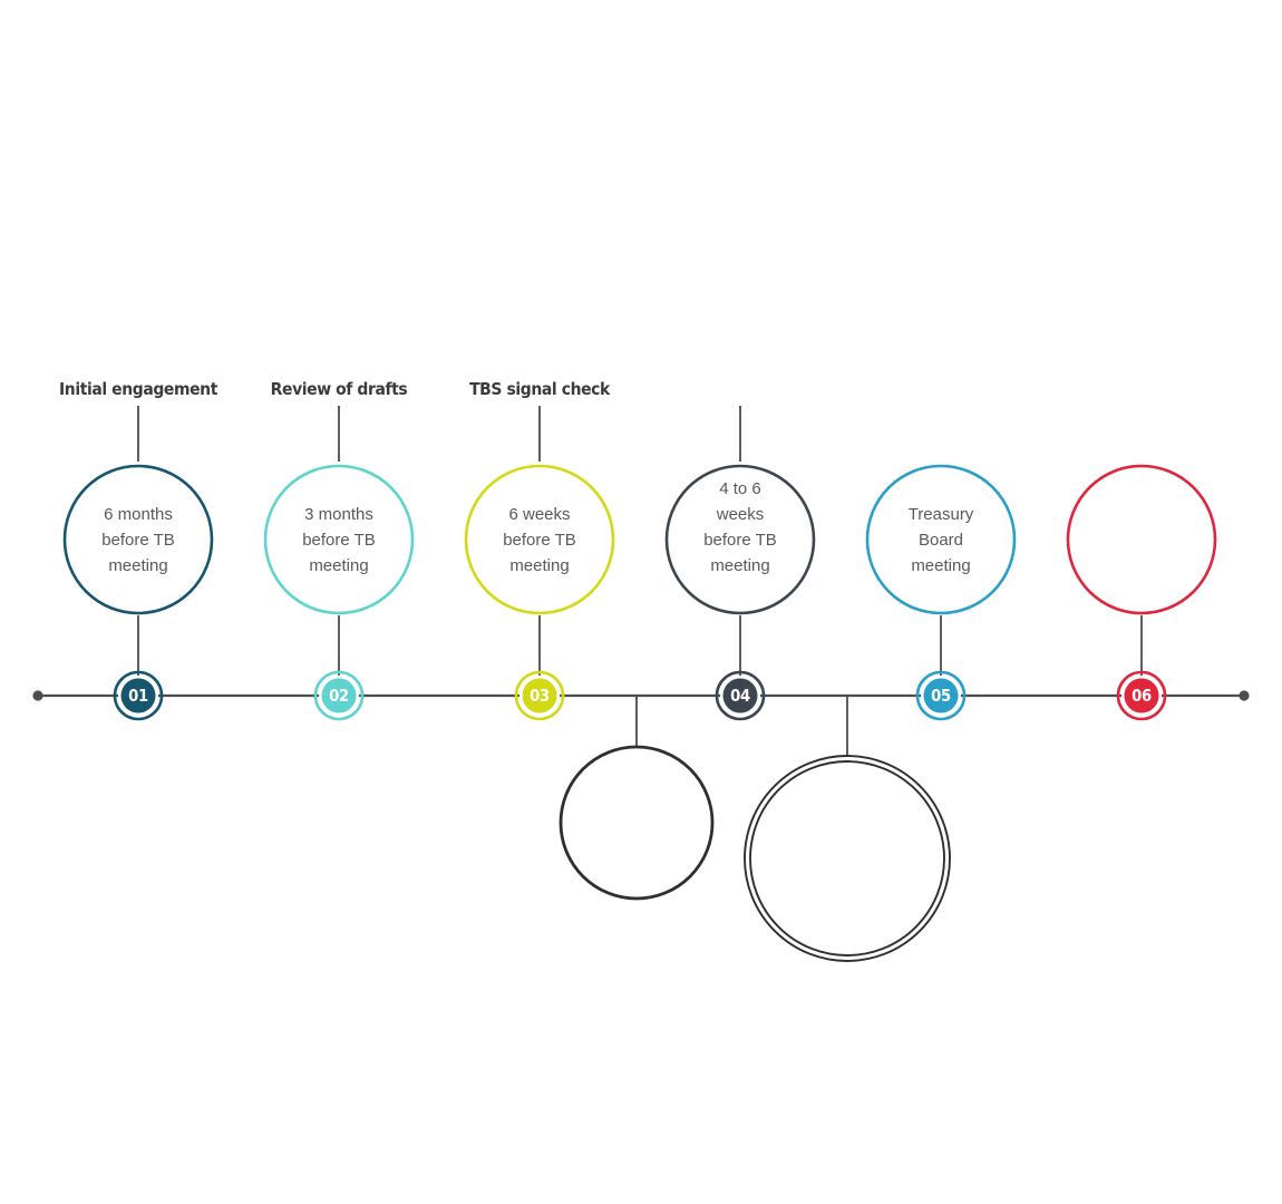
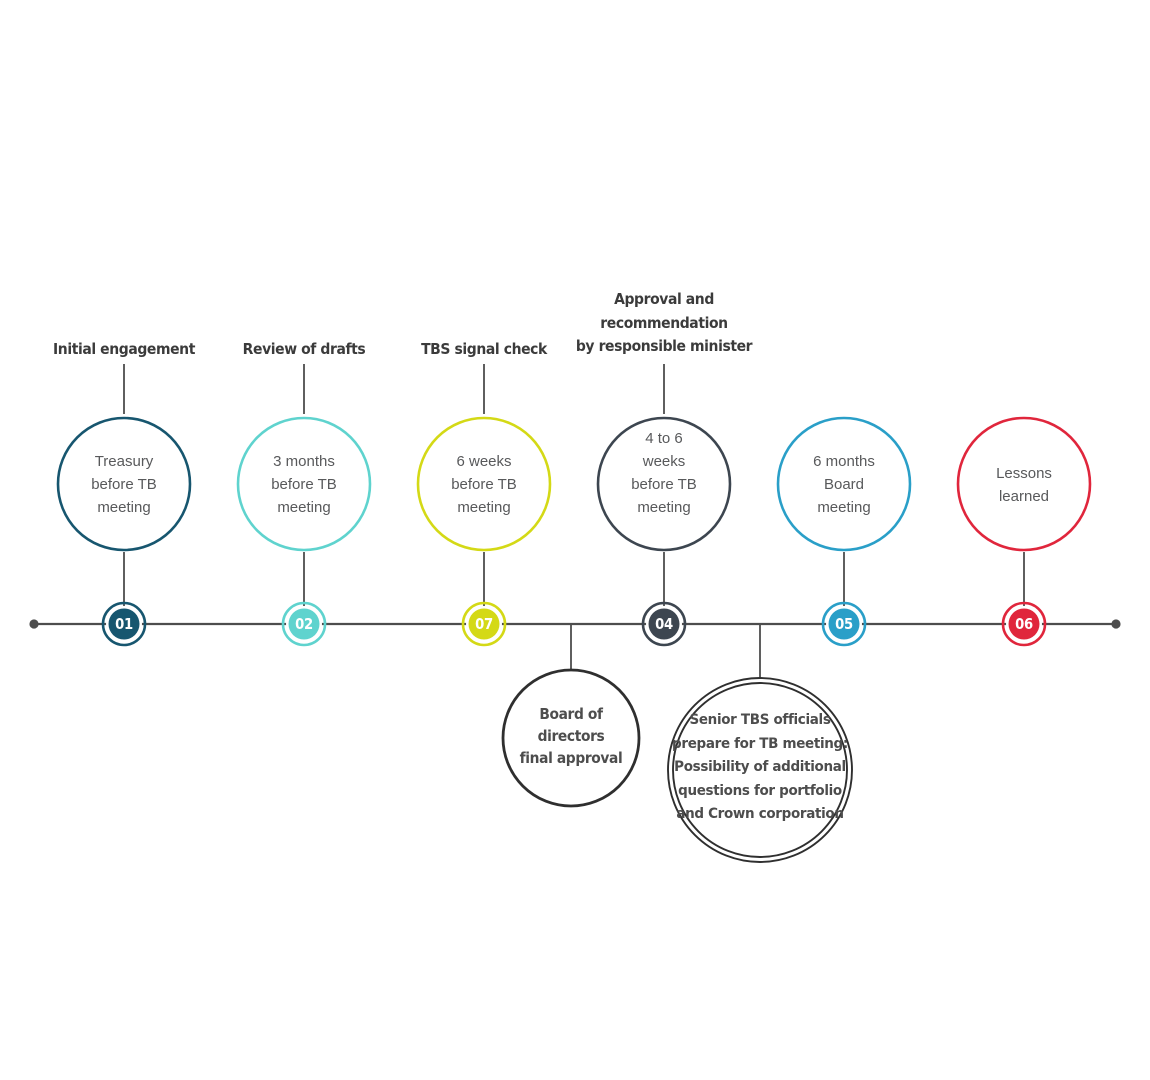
  Initial engagement
  Review of drafts
  TBS signal check
+ Approval and
+ recommendation
+ by responsible minister
- 6 months
+ Treasury
  before TB
  meeting
  3 months
  before TB
  meeting
  6 weeks
  before TB
  meeting
  4 to 6
  weeks
  before TB
  meeting
- Treasury
+ 6 months
  Board
  meeting
+ Lessons
+ learned
+ Board of
+ directors
+ final approval
+ Senior TBS officials
+ prepare for TB meeting:
+ Possibility of additional
+ questions for portfolio
+ and Crown corporation
  01
  02
- 03
+ 07
  04
  05
  06
